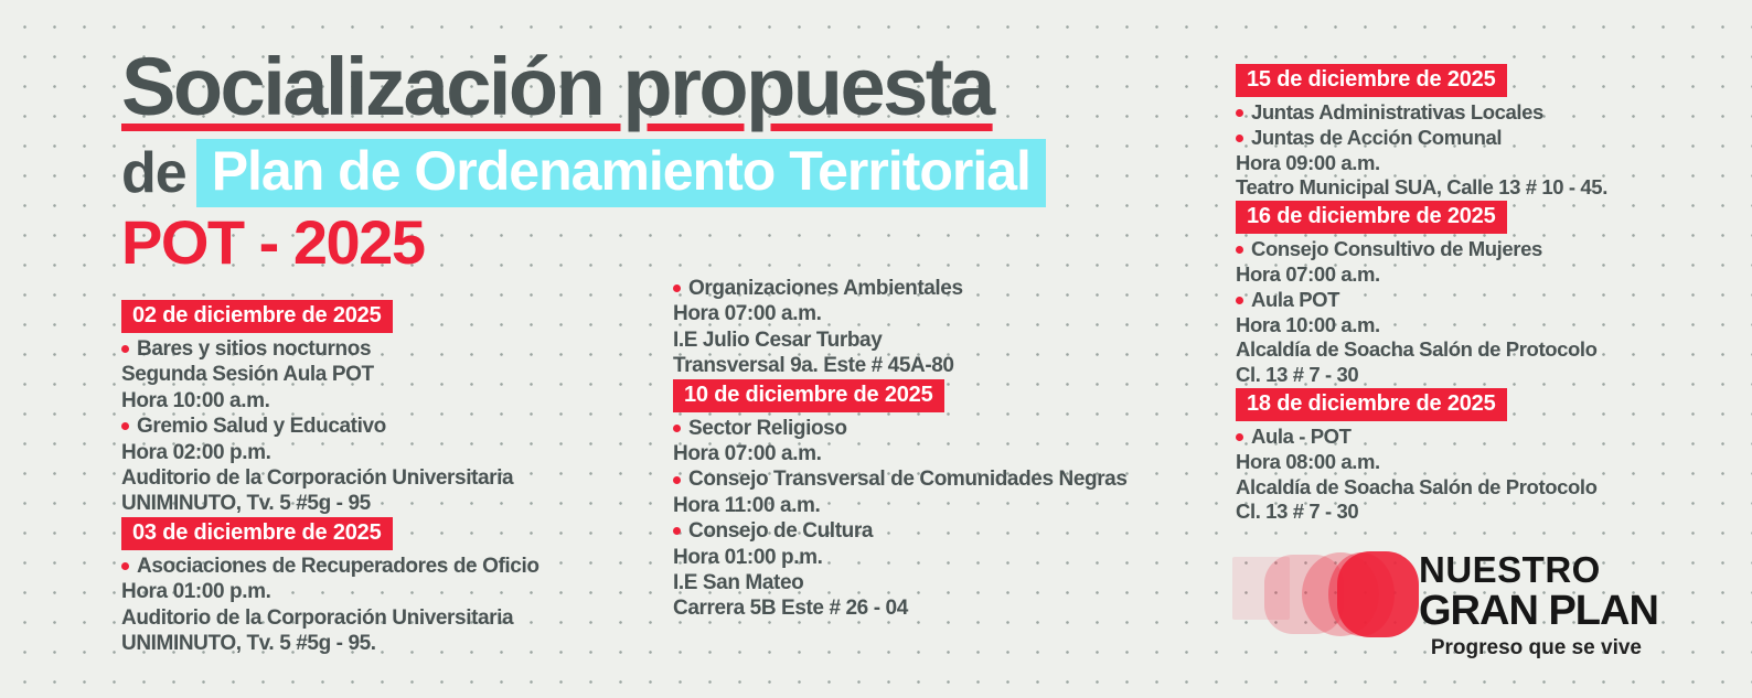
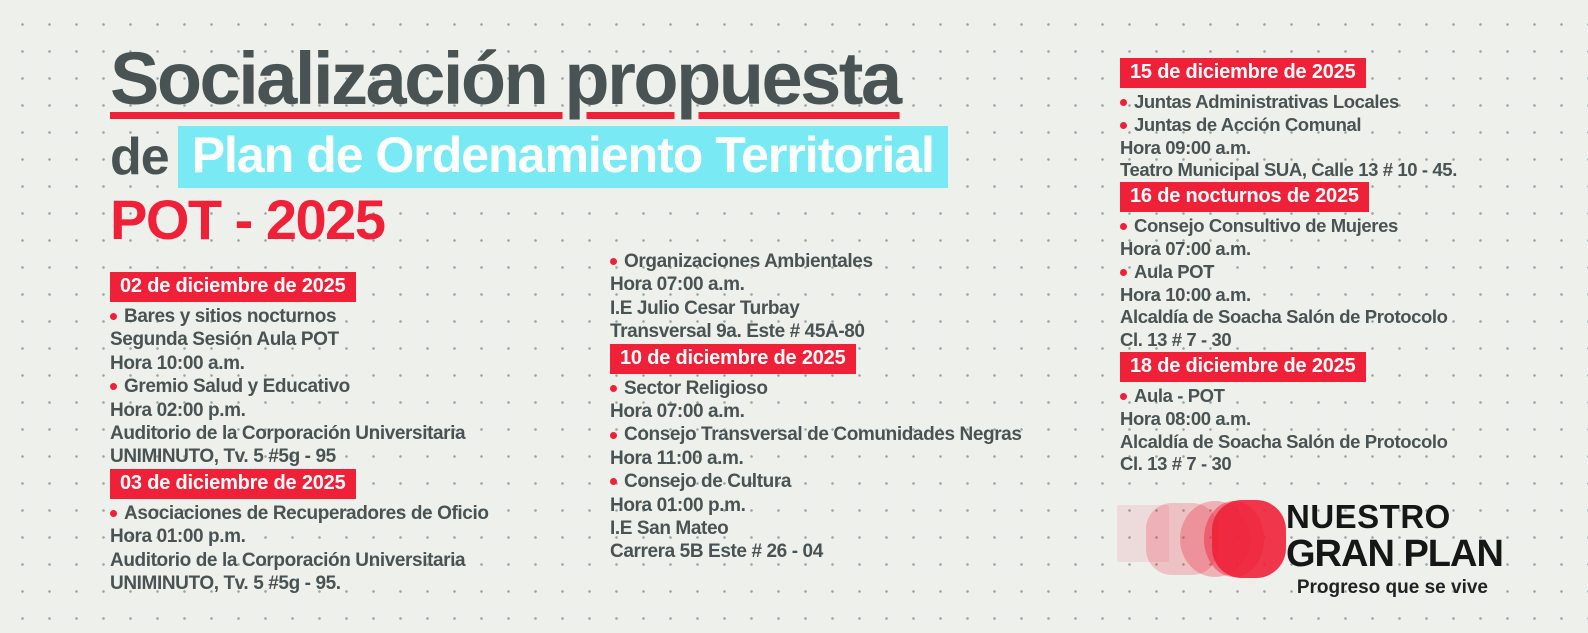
  Socialización propuesta
  de
  Plan de Ordenamiento Territorial
  POT - 2025
  02 de diciembre de 2025
  Bares y sitios nocturnos
  Segunda Sesión Aula POT
  Hora 10:00 a.m.
  Gremio Salud y Educativo
  Hora 02:00 p.m.
  Auditorio de la Corporación Universitaria
  UNIMINUTO, Tv. 5 #5g - 95
  03 de diciembre de 2025
  Asociaciones de Recuperadores de Oficio
  Hora 01:00 p.m.
  Auditorio de la Corporación Universitaria
  UNIMINUTO, Tv. 5 #5g - 95.
  Organizaciones Ambientales
  Hora 07:00 a.m.
  I.E Julio Cesar Turbay
  Transversal 9a. Este # 45A-80
  10 de diciembre de 2025
  Sector Religioso
  Hora 07:00 a.m.
  Consejo Transversal de Comunidades Negras
  Hora 11:00 a.m.
  Consejo de Cultura
  Hora 01:00 p.m.
  I.E San Mateo
  Carrera 5B Este # 26 - 04
  15 de diciembre de 2025
  Juntas Administrativas Locales
  Juntas de Acción Comunal
  Hora 09:00 a.m.
  Teatro Municipal SUA, Calle 13 # 10 - 45.
- 16 de diciembre de 2025
+ 16 de nocturnos de 2025
  Consejo Consultivo de Mujeres
  Hora 07:00 a.m.
  Aula POT
  Hora 10:00 a.m.
  Alcaldía de Soacha Salón de Protocolo
  Cl. 13 # 7 - 30
  18 de diciembre de 2025
  Aula - POT
  Hora 08:00 a.m.
  Alcaldía de Soacha Salón de Protocolo
  Cl. 13 # 7 - 30
  NUESTRO
  GRAN PLAN
  Progreso que se vive
